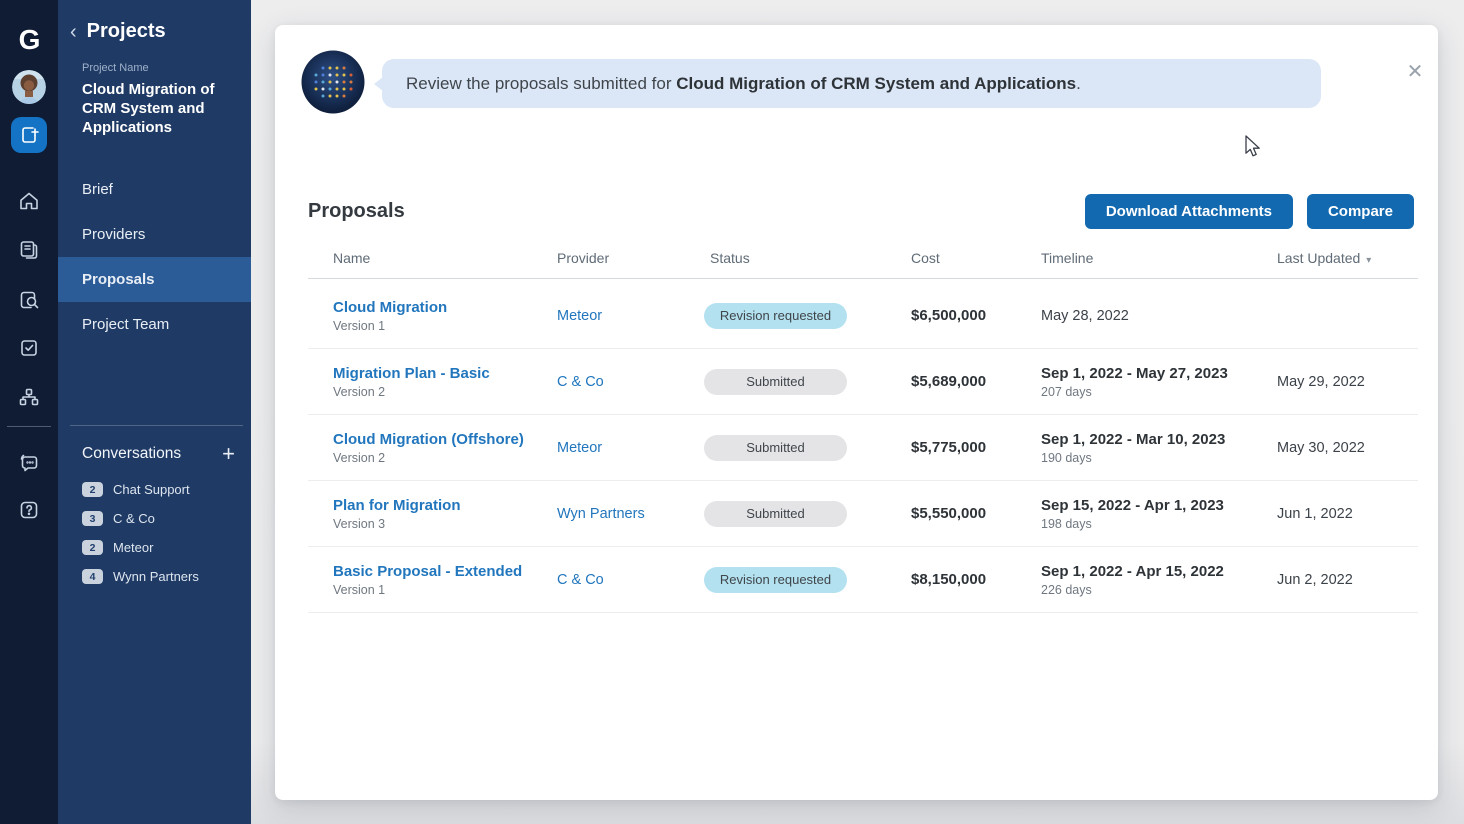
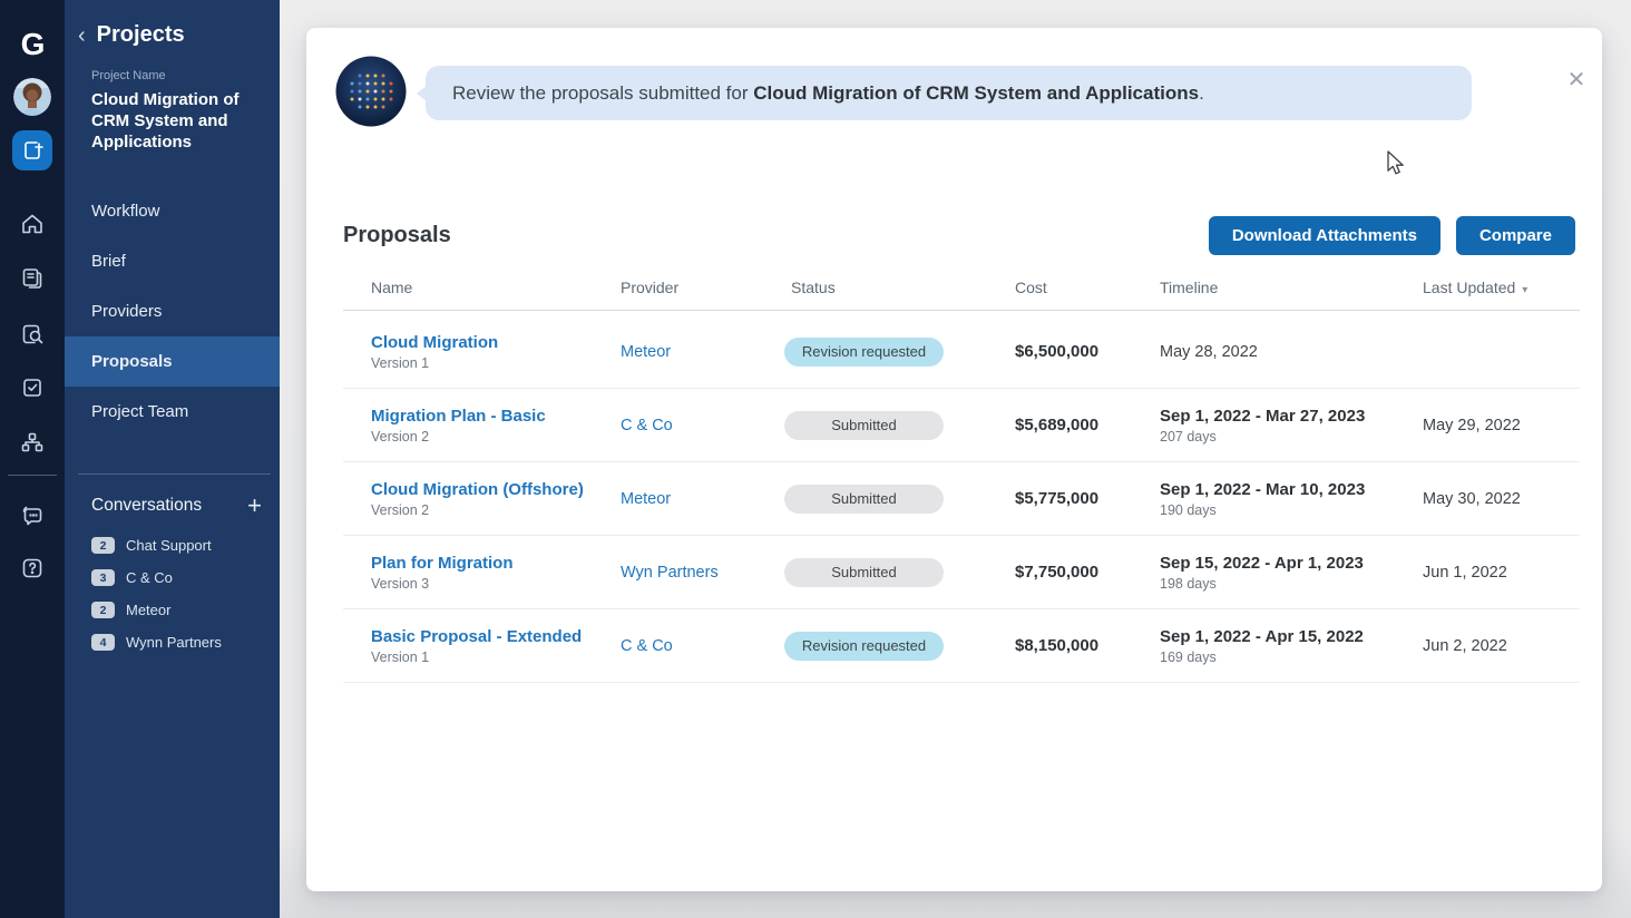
  G
  ‹
  Projects
  Project Name
  Cloud Migration of CRM System and Applications
+ Workflow
  Brief
  Providers
  Proposals
  Project Team
  Conversations
  +
  2
  Chat Support
  3
  C & Co
  2
  Meteor
  4
  Wynn Partners
  ✕
  Review the proposals submitted for Cloud Migration of CRM System and Applications.
  Proposals
  Download Attachments
  Compare
  Name
  Provider
  Status
  Cost
  Timeline
  Last Updated ▾
  Cloud Migration
  Version 1
  Meteor
  Revision requested
  $6,500,000
  May 28, 2022
  Migration Plan - Basic
  Version 2
  C & Co
  Submitted
  $5,689,000
- Sep 1, 2022 - May 27, 2023
+ Sep 1, 2022 - Mar 27, 2023
  207 days
  May 29, 2022
  Cloud Migration (Offshore)
  Version 2
  Meteor
  Submitted
  $5,775,000
  Sep 1, 2022 - Mar 10, 2023
  190 days
  May 30, 2022
  Plan for Migration
  Version 3
  Wyn Partners
  Submitted
- $5,550,000
+ $7,750,000
  Sep 15, 2022 - Apr 1, 2023
  198 days
  Jun 1, 2022
  Basic Proposal - Extended
  Version 1
  C & Co
  Revision requested
  $8,150,000
  Sep 1, 2022 - Apr 15, 2022
- 226 days
+ 169 days
  Jun 2, 2022
